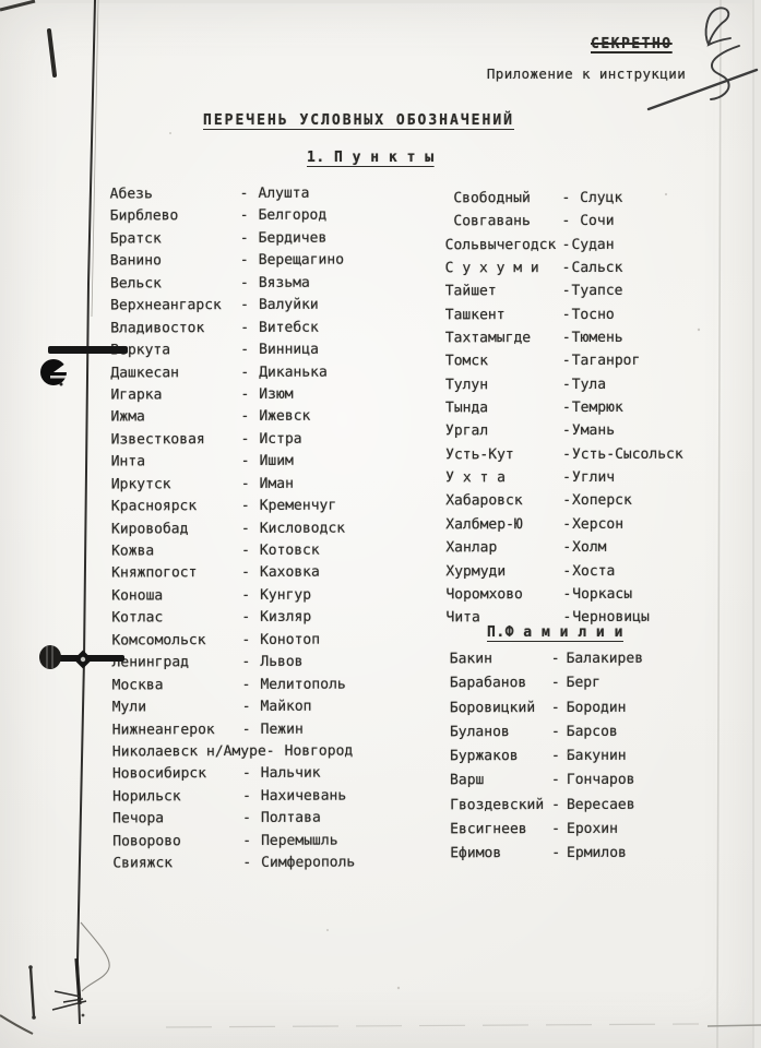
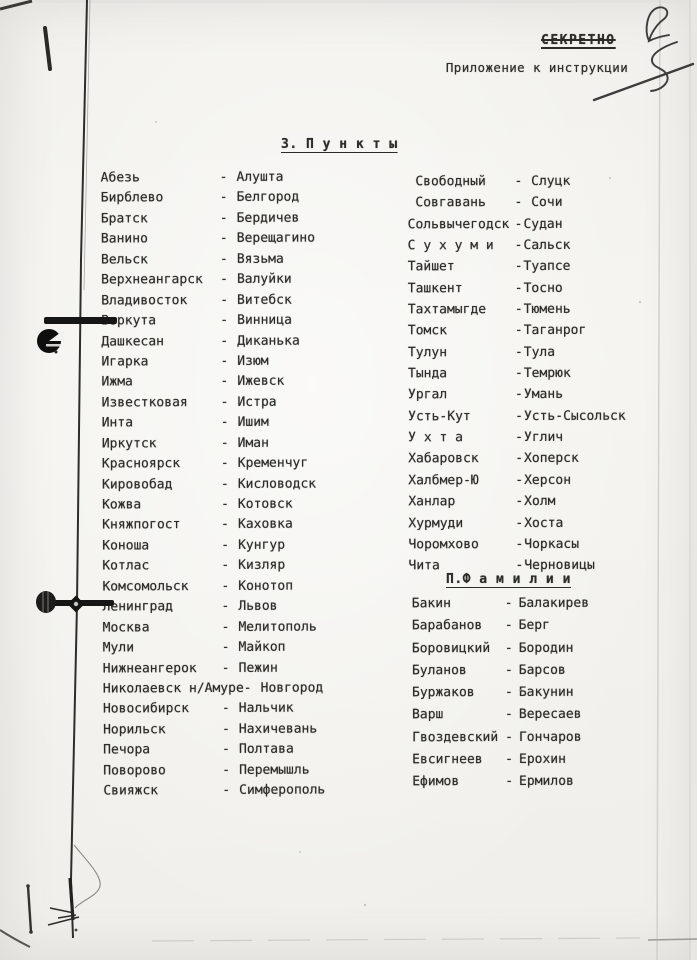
  СЕКРЕТНО
  Приложение к инструкции
- ПЕРЕЧЕНЬ УСЛОВНЫХ ОБОЗНАЧЕНИЙ
- 1. П у н к т ы
+ 3. П у н к т ы
  Абезь
  -
  Алушта
  Бирблево
  -
  Белгород
  Братск
  -
  Бердичев
  Ванино
  -
  Верещагино
  Вельск
  -
  Вязьма
  Верхнеангарск
  -
  Валуйки
  Владивосток
  -
  Витебск
  ркута
  -
  Винница
  Дашкесан
  -
  Диканька
  Игарка
  -
  Изюм
  Ижма
  -
  Ижевск
  Известковая
  -
  Истра
  Инта
  -
  Ишим
  Иркутск
  -
  Иман
  Красноярск
  -
  Кременчуг
  Кировобад
  -
  Кисловодск
  Кожва
  -
  Котовск
  Княжпогост
  -
  Каховка
  Коноша
  -
  Кунгур
  Котлас
  -
  Кизляр
  Комсомольск
  -
  Конотоп
  Ленинград
  -
  Львов
  Москва
  -
  Мелитополь
  Мули
  -
  Майкоп
  Нижнеангерок
  -
  Пежин
  Николаевск н/Амуре
  -
  Новгород
  Новосибирск
  -
  Нальчик
  Норильск
  -
  Нахичевань
  Печора
  -
  Полтава
  Поворово
  -
  Перемышль
  Свияжск
  -
  Симферополь
  Свободный
  -
  Слуцк
  Совгавань
  -
  Сочи
  Сольвычегодск
  -
  Судан
  С у х у м и
  -
  Сальск
  Тайшет
  -
  Туапсе
  Ташкент
  -
  Тосно
  Тахтамыгде
  -
  Тюмень
  Томск
  -
  Таганрог
  Тулун
  -
  Тула
  Тында
  -
  Темрюк
  Ургал
  -
  Умань
  Усть-Кут
  -
  Усть-Сысольск
  У х т а
  -
  Углич
  Хабаровск
  -
  Хоперск
  Халбмер-Ю
  -
  Херсон
  Ханлар
  -
  Холм
  Хурмуди
  -
  Хоста
  Чоромхово
  -
  Чоркасы
  Чита
  -
  Черновицы
  П.Ф а м и л и и
  Бакин
  -
  Балакирев
  Барабанов
  -
  Берг
  Боровицкий
  -
  Бородин
  Буланов
  -
  Барсов
  Буржаков
  -
  Бакунин
  Варш
  -
- Гончаров
+ Вересаев
  Гвоздевский
  -
- Вересаев
+ Гончаров
  Евсигнеев
  -
  Ерохин
  Ефимов
  -
  Ермилов
